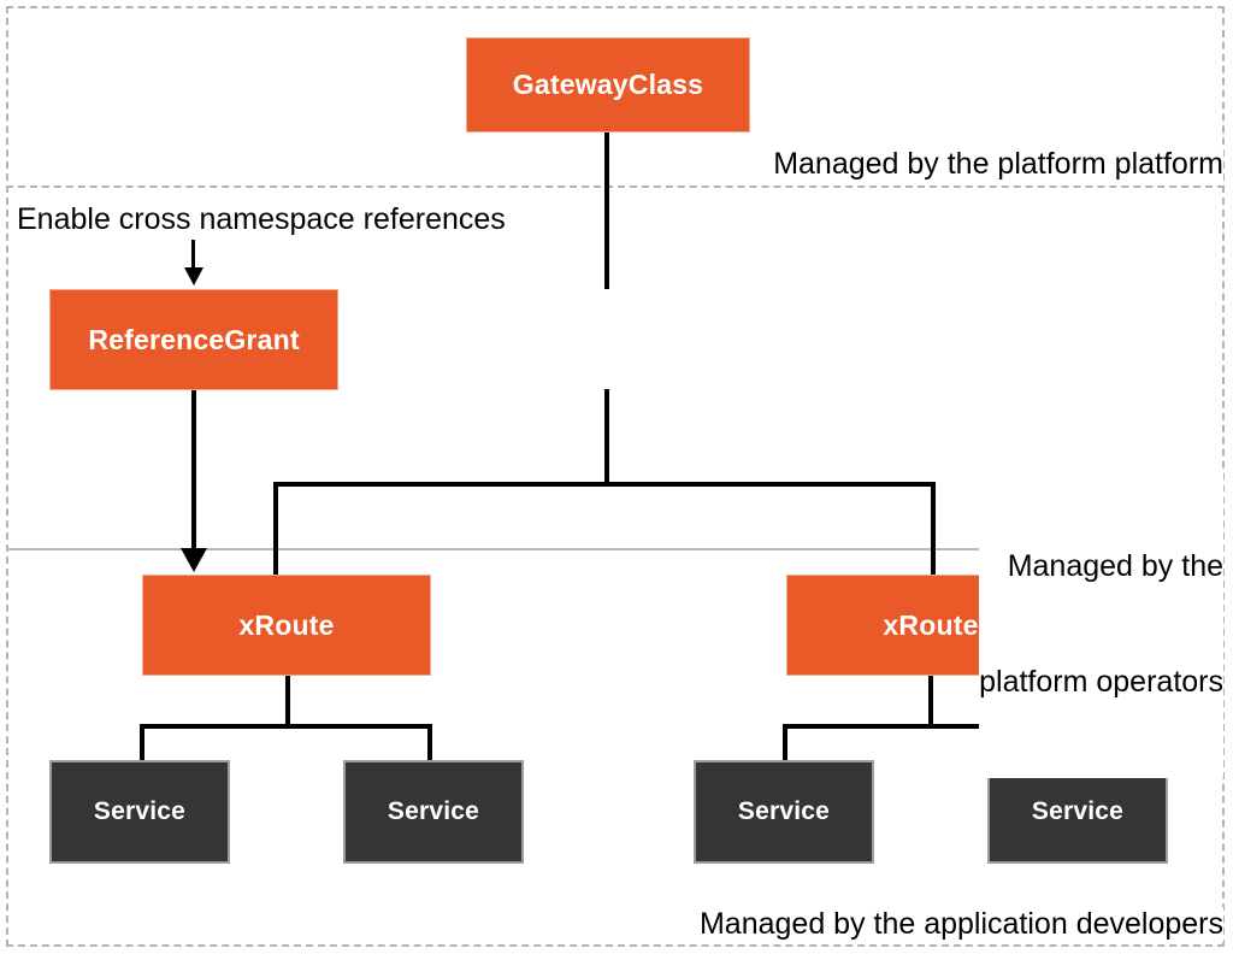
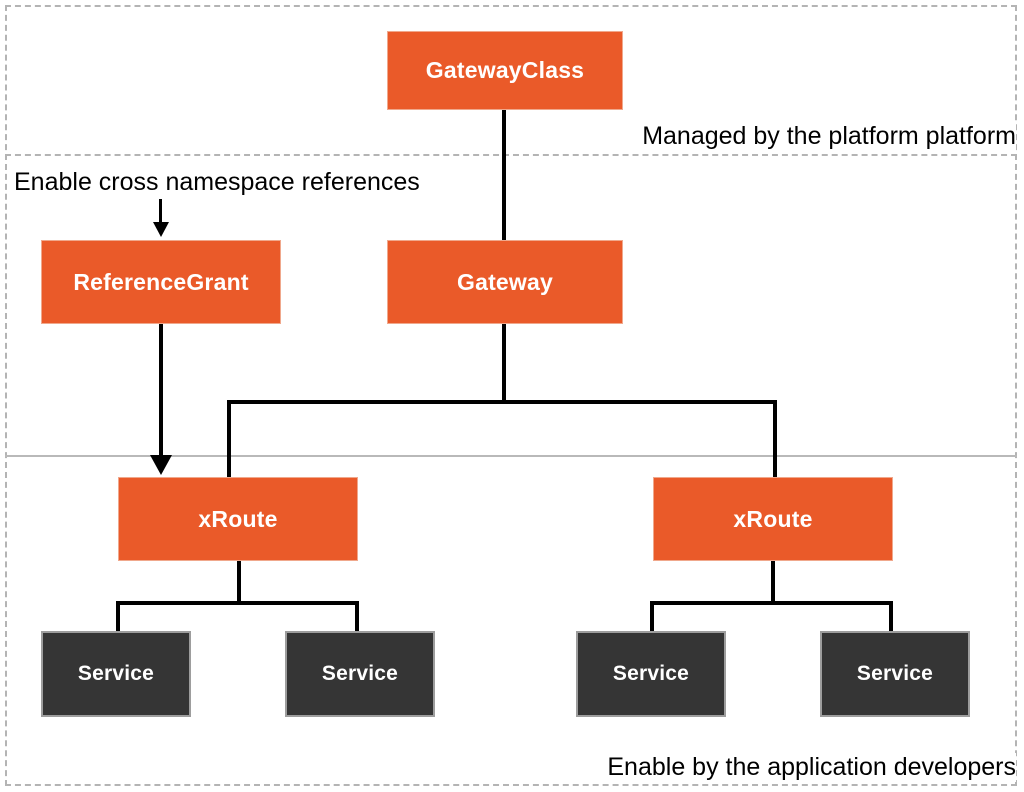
  GatewayClass
  ReferenceGrant
+ Gateway
  xRoute
  xRoute
  Service
  Service
  Service
  Service
  Enable cross namespace references
  Managed by the platform platform
- Managed by the
- platform operators
- Managed by the application developers
+ Enable by the application developers
